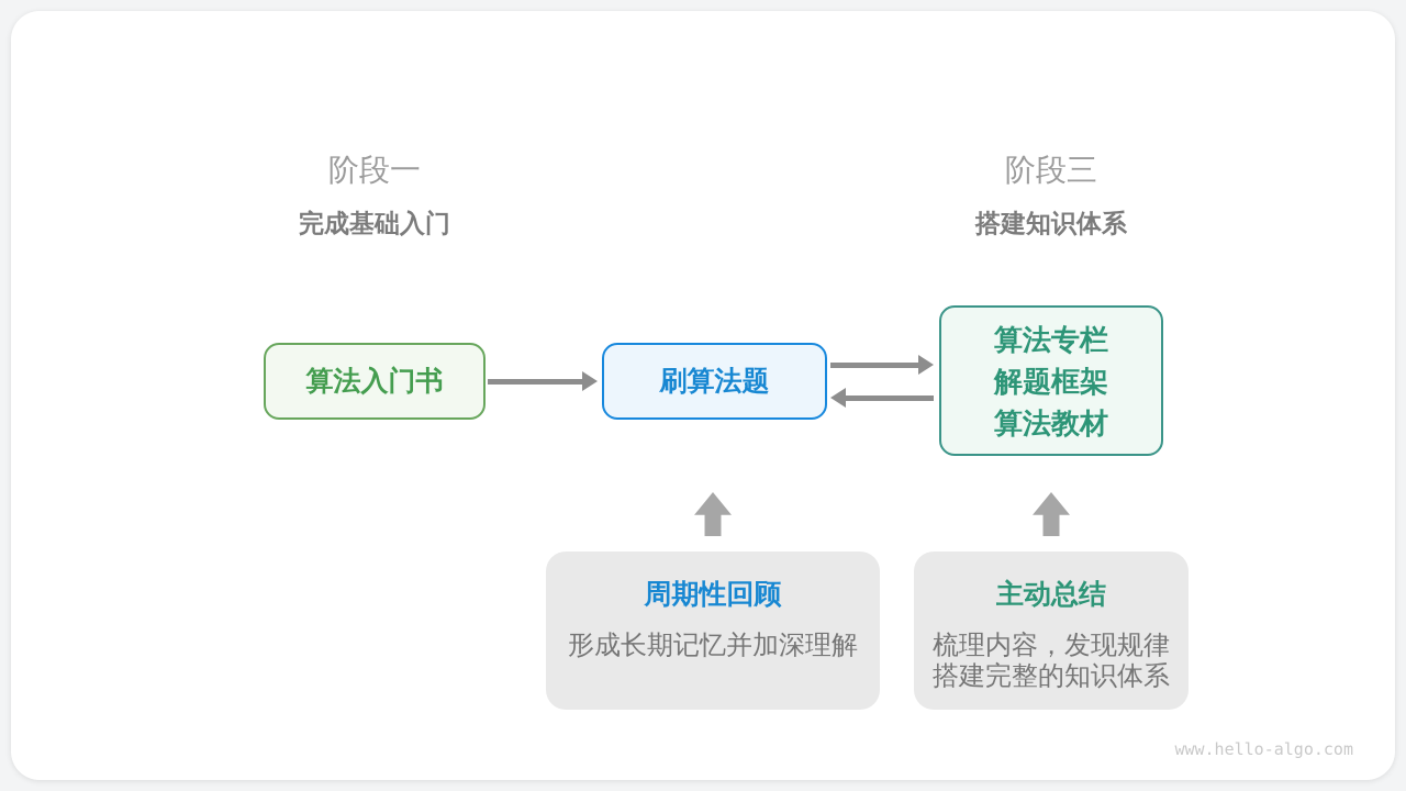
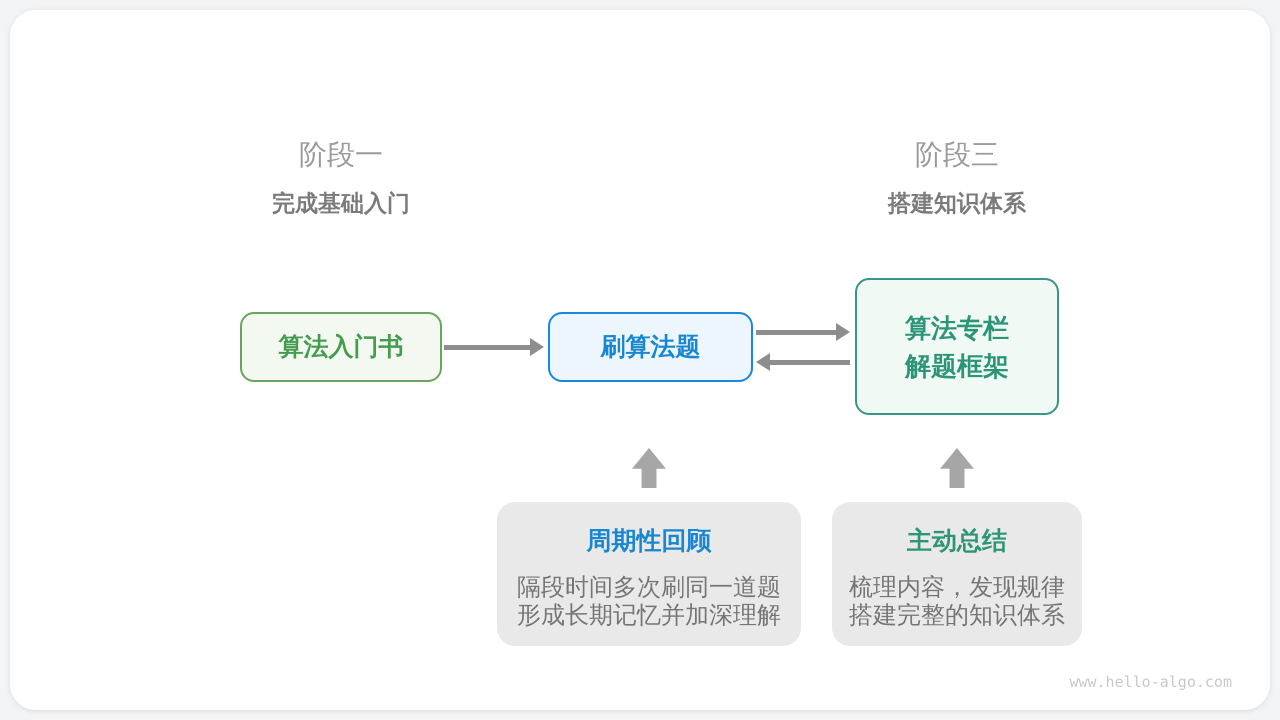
  阶段一
  完成基础入门
  阶段三
  搭建知识体系
  算法入门书
  刷算法题
  算法专栏
  解题框架
- 算法教材
  周期性回顾
+ 隔段时间多次刷同一道题
  形成长期记忆并加深理解
  主动总结
  梳理内容，发现规律
  搭建完整的知识体系
  www.hello-algo.com
